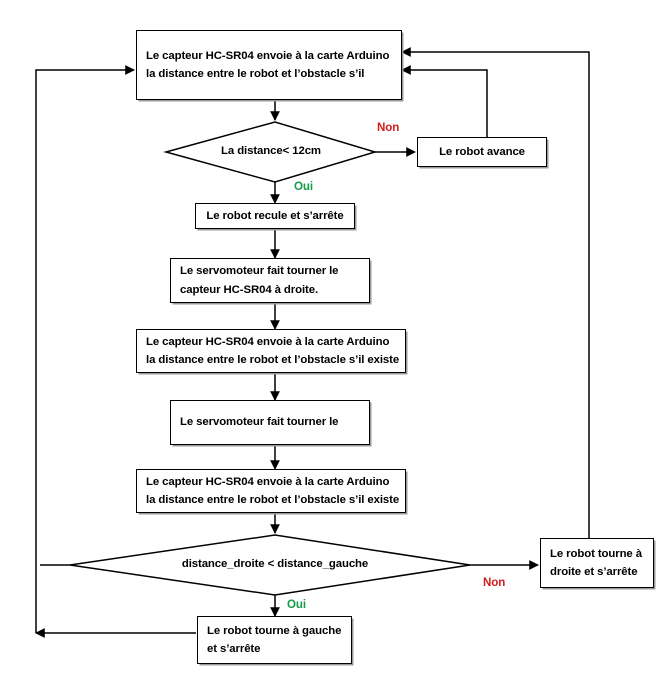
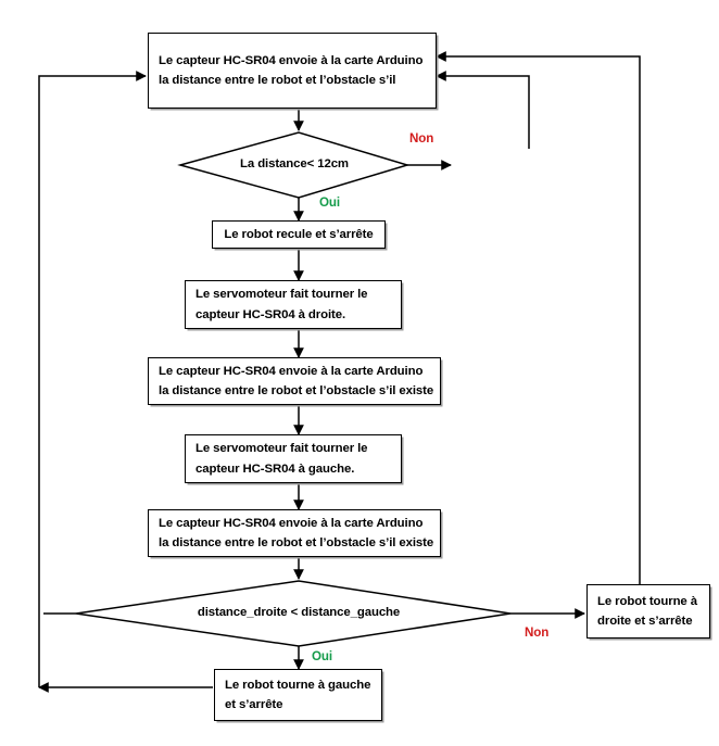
  Le capteur HC-SR04 envoie à la carte Arduino
  la distance entre le robot et l’obstacle s’il
  La distance< 12cm
  Non
  Oui
- Le robot avance
  Le robot recule et s’arrête
  Le servomoteur fait tourner le
  capteur HC-SR04 à droite.
  Le capteur HC-SR04 envoie à la carte Arduino
  la distance entre le robot et l’obstacle s’il existe
  Le servomoteur fait tourner le
+ capteur HC-SR04 à gauche.
  Le capteur HC-SR04 envoie à la carte Arduino
  la distance entre le robot et l’obstacle s’il existe
  distance_droite < distance_gauche
  Non
  Oui
  Le robot tourne à
  droite et s’arrête
  Le robot tourne à gauche
  et s’arrête
